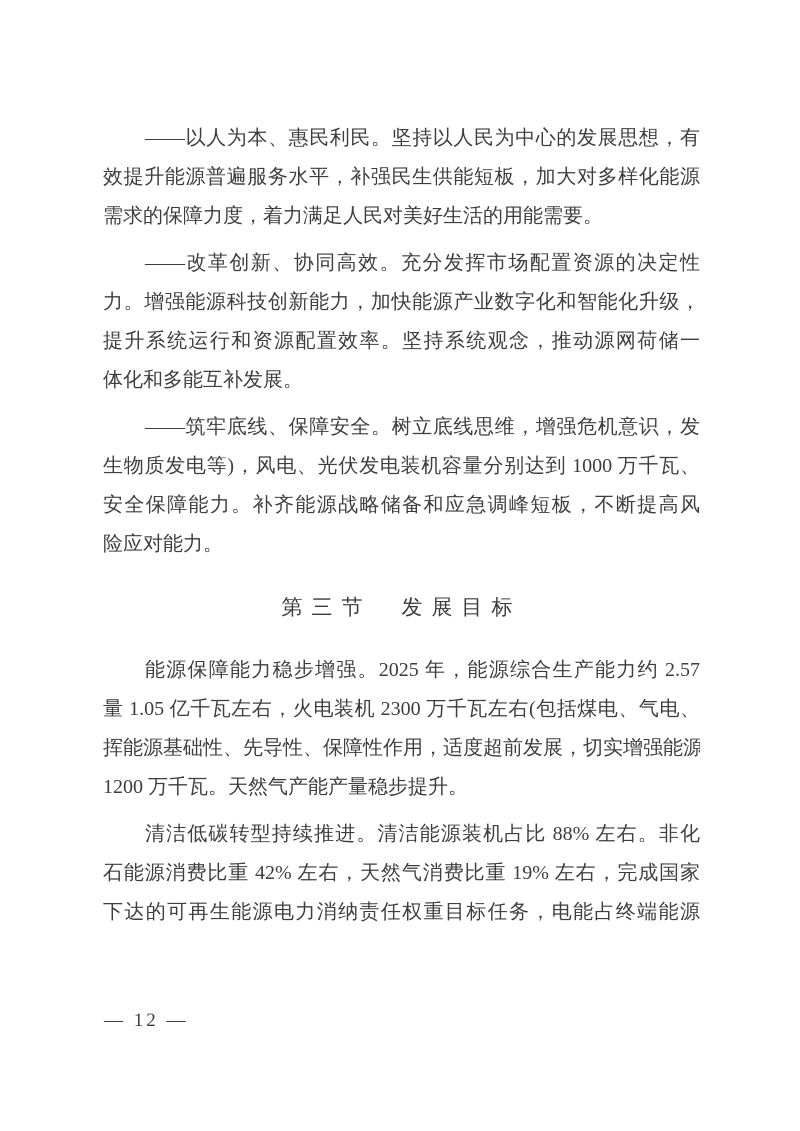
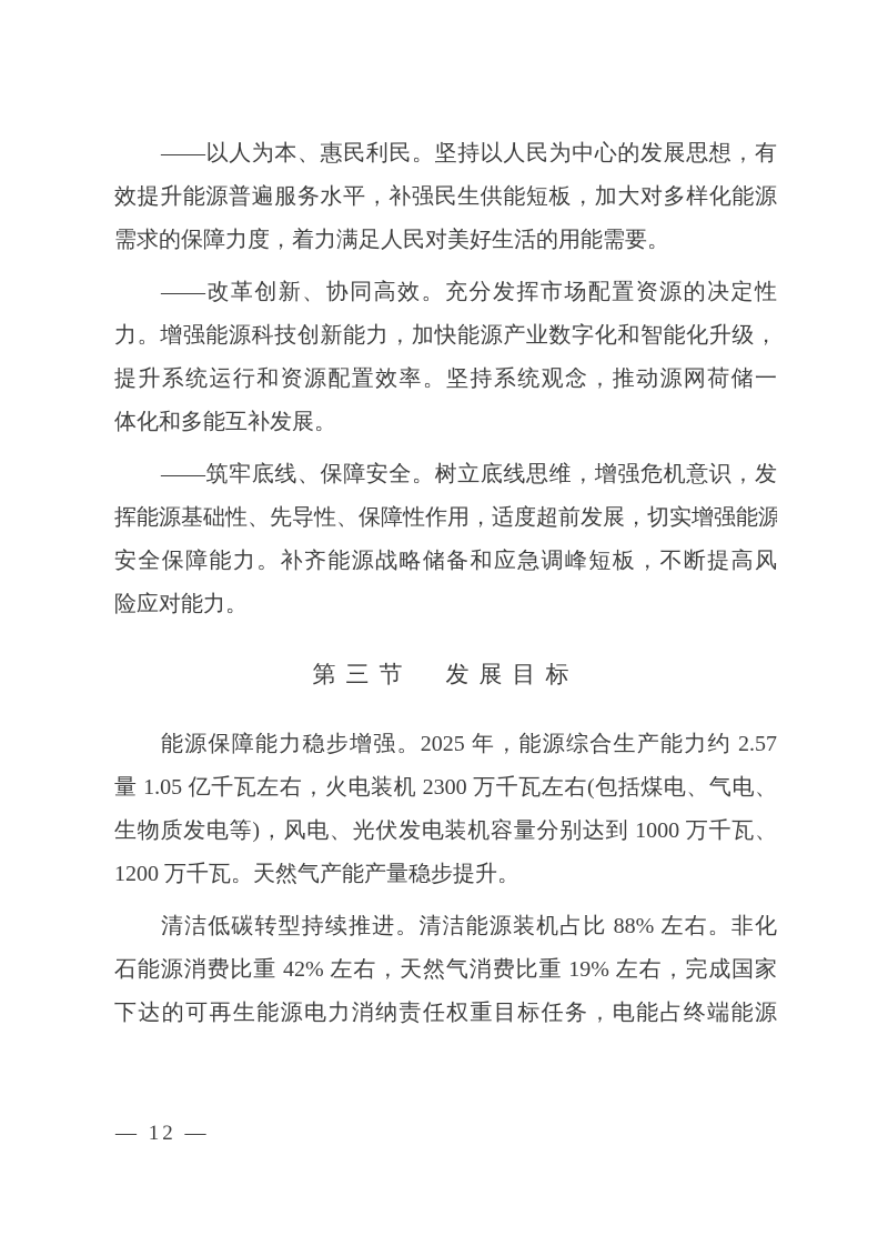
  ——以人为本、惠民利民。坚持以人民为中心的发展思想，有
  效提升能源普遍服务水平，补强民生供能短板，加大对多样化能源
  需求的保障力度，着力满足人民对美好生活的用能需要。
  ——改革创新、协同高效。充分发挥市场配置资源的决定性
  力。增强能源科技创新能力，加快能源产业数字化和智能化升级，
  提升系统运行和资源配置效率。坚持系统观念，推动源网荷储一
  体化和多能互补发展。
  ——筑牢底线、保障安全。树立底线思维，增强危机意识，发
- 生物质发电等)，风电、光伏发电装机容量分别达到 1000 万千瓦、
+ 挥能源基础性、先导性、保障性作用，适度超前发展，切实增强能源
  安全保障能力。补齐能源战略储备和应急调峰短板，不断提高风
  险应对能力。
  第三节 发展目标
  能源保障能力稳步增强。2025 年，能源综合生产能力约 2.57
  量 1.05 亿千瓦左右，火电装机 2300 万千瓦左右(包括煤电、气电、
- 挥能源基础性、先导性、保障性作用，适度超前发展，切实增强能源
+ 生物质发电等)，风电、光伏发电装机容量分别达到 1000 万千瓦、
  1200 万千瓦。天然气产能产量稳步提升。
  清洁低碳转型持续推进。清洁能源装机占比 88% 左右。非化
  石能源消费比重 42% 左右，天然气消费比重 19% 左右，完成国家
  下达的可再生能源电力消纳责任权重目标任务，电能占终端能源
  — 12 —
